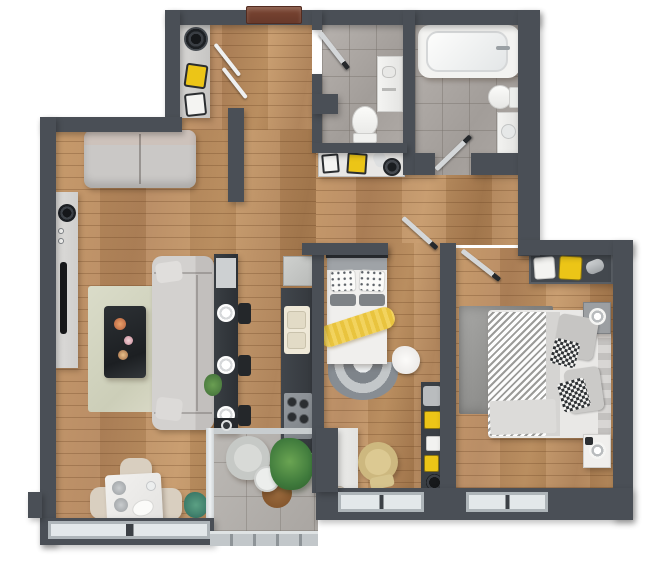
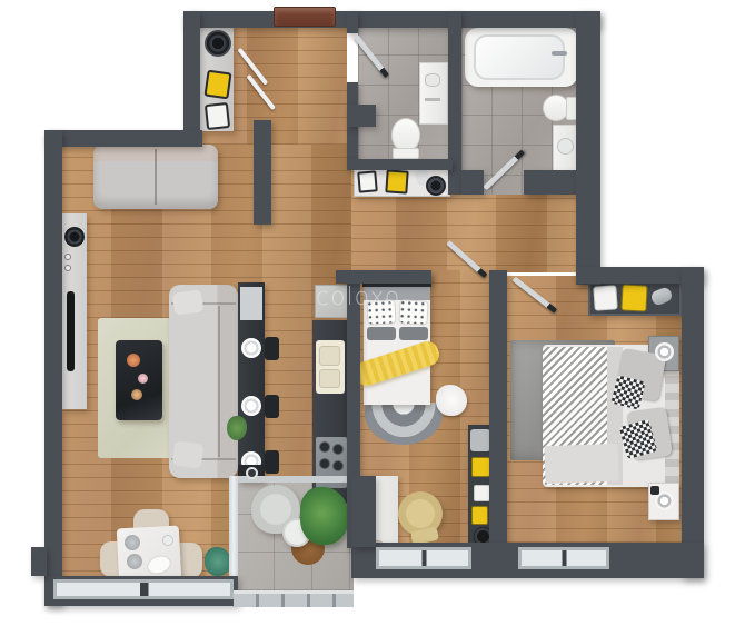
+ coloxo
